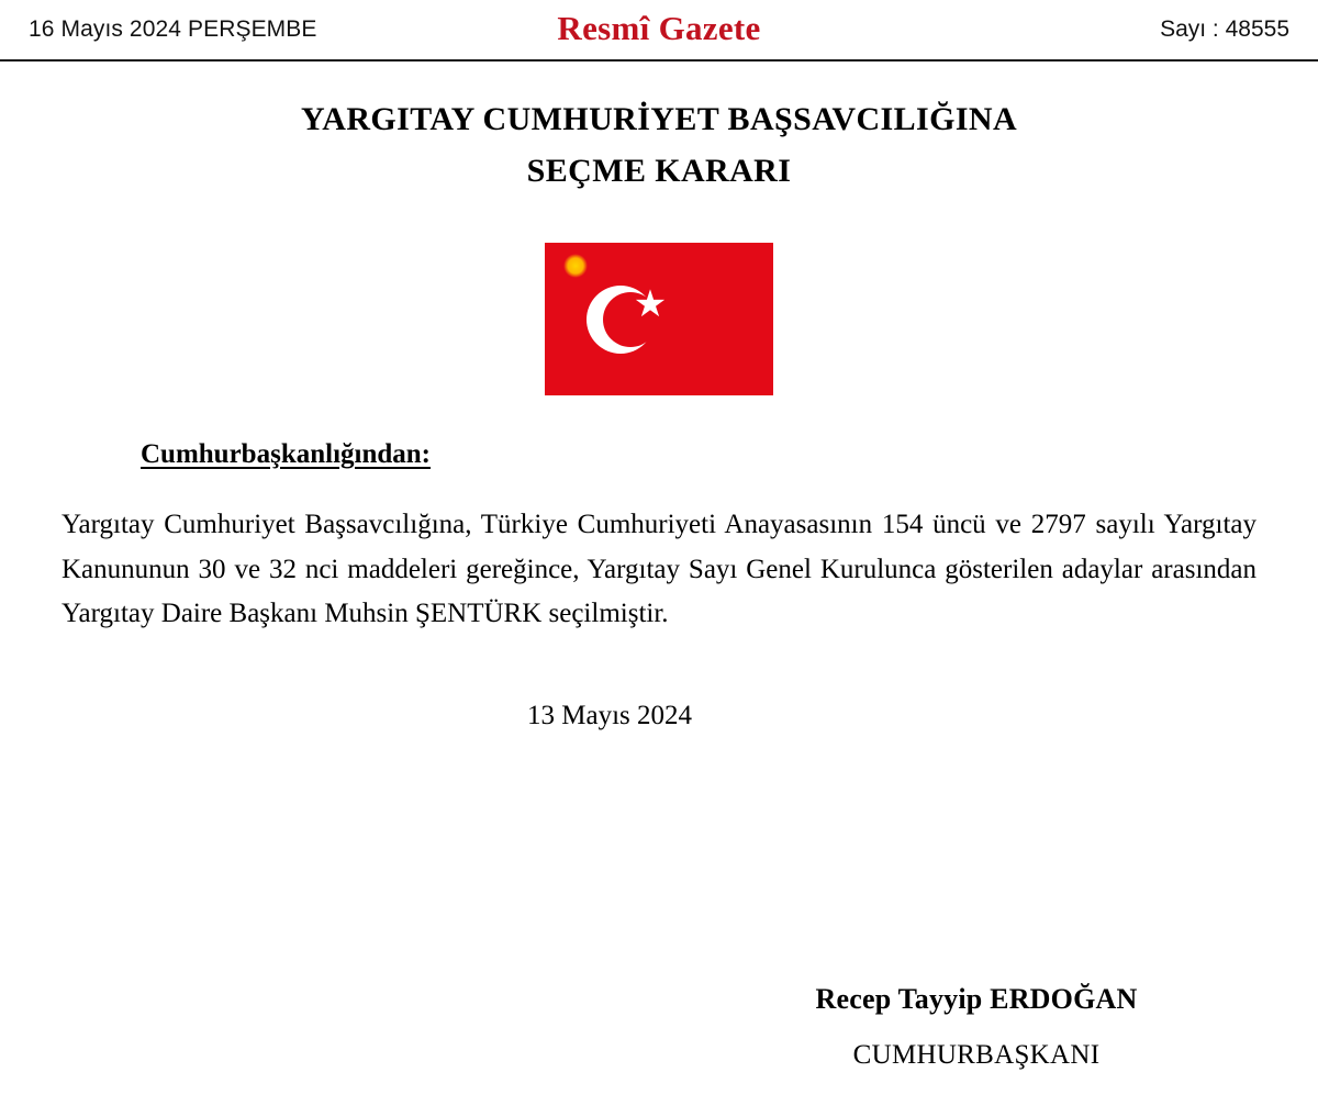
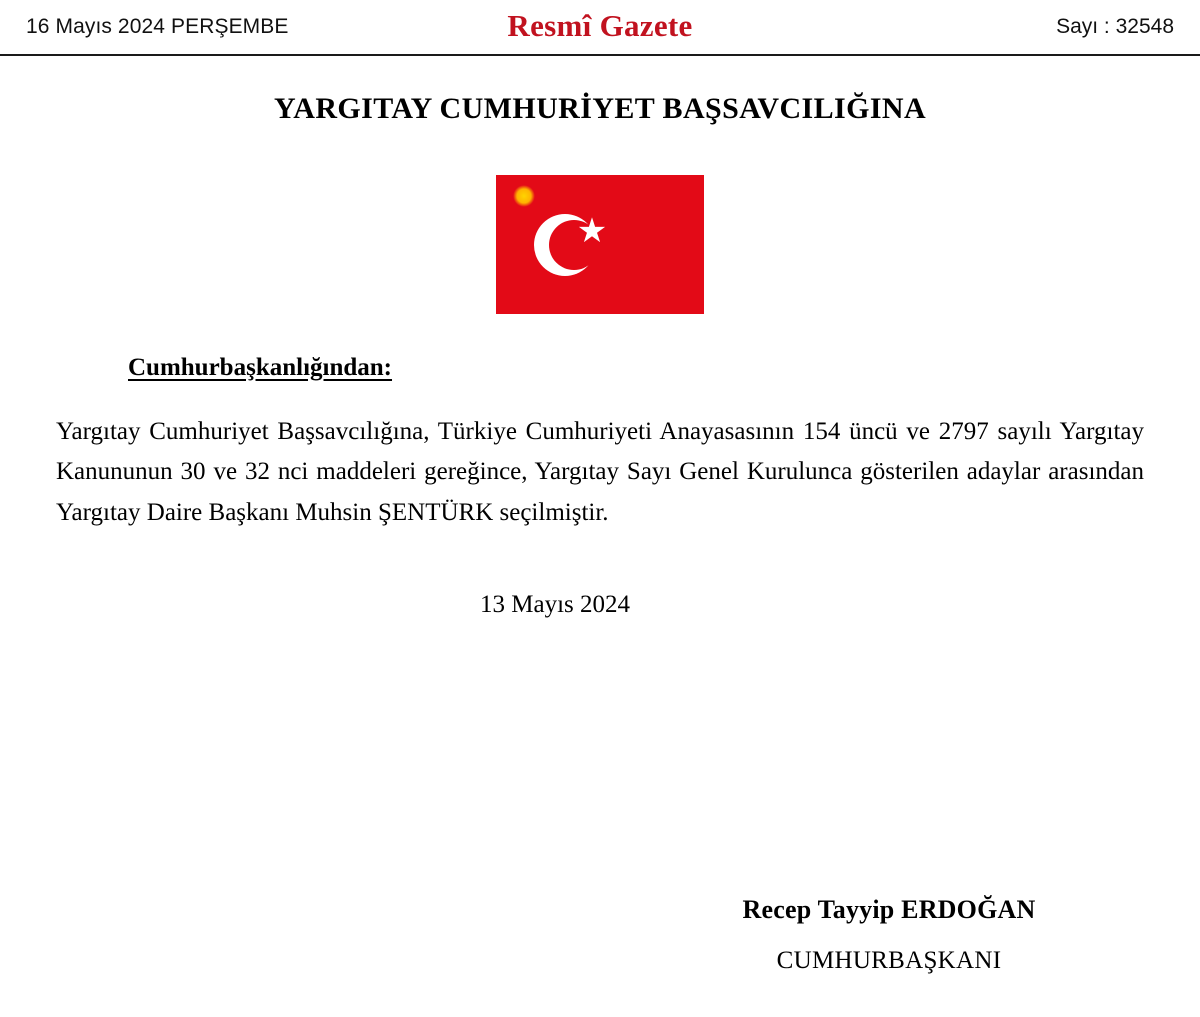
  16 Mayıs 2024 PERŞEMBE
  Resmî Gazete
- Sayı : 48555
+ Sayı : 32548
  YARGITAY CUMHURİYET BAŞSAVCILIĞINA
- SEÇME KARARI
  Cumhurbaşkanlığından:
  Yargıtay Cumhuriyet Başsavcılığına, Türkiye Cumhuriyeti Anayasasının 154 üncü ve 2797 sayılı Yargıtay Kanununun 30 ve 32 nci maddeleri gereğince, Yargıtay Sayı Genel Kurulunca gösterilen adaylar arasından Yargıtay Daire Başkanı Muhsin ŞENTÜRK seçilmiştir.
  13 Mayıs 2024
  Recep Tayyip ERDOĞAN
  CUMHURBAŞKANI
